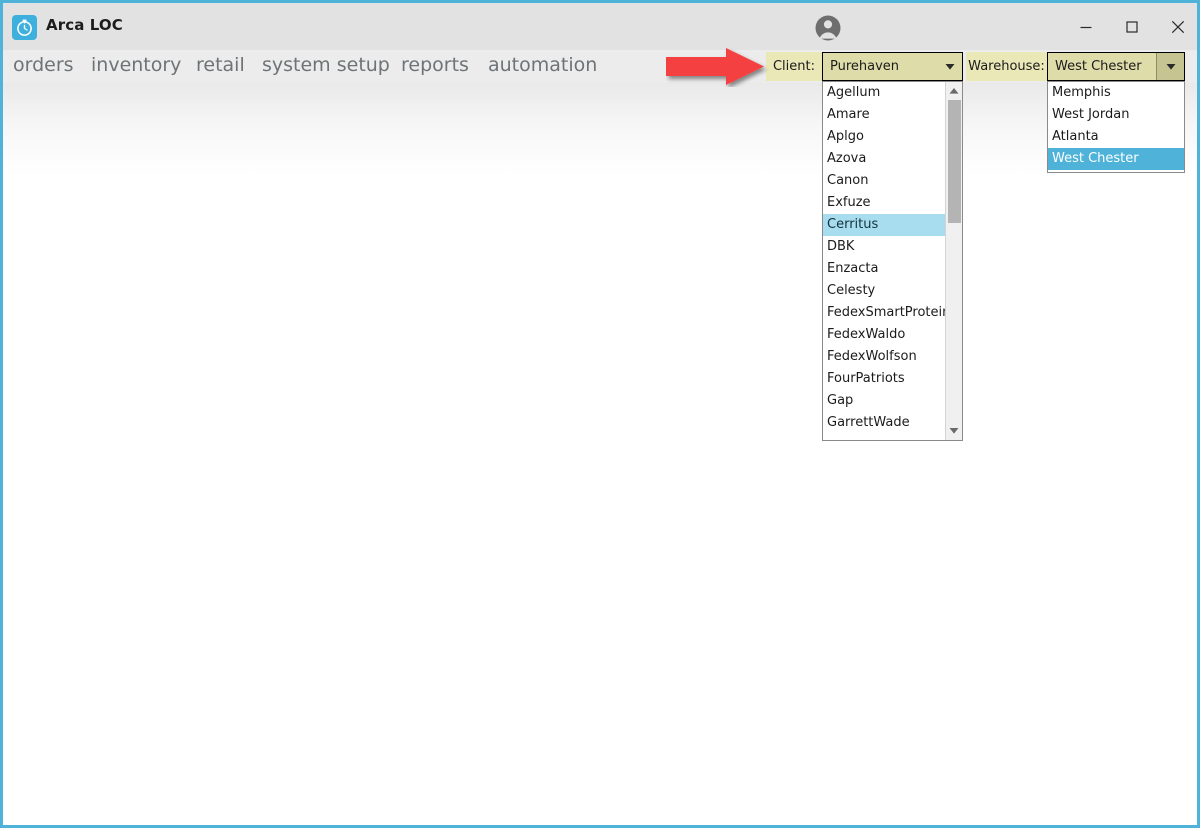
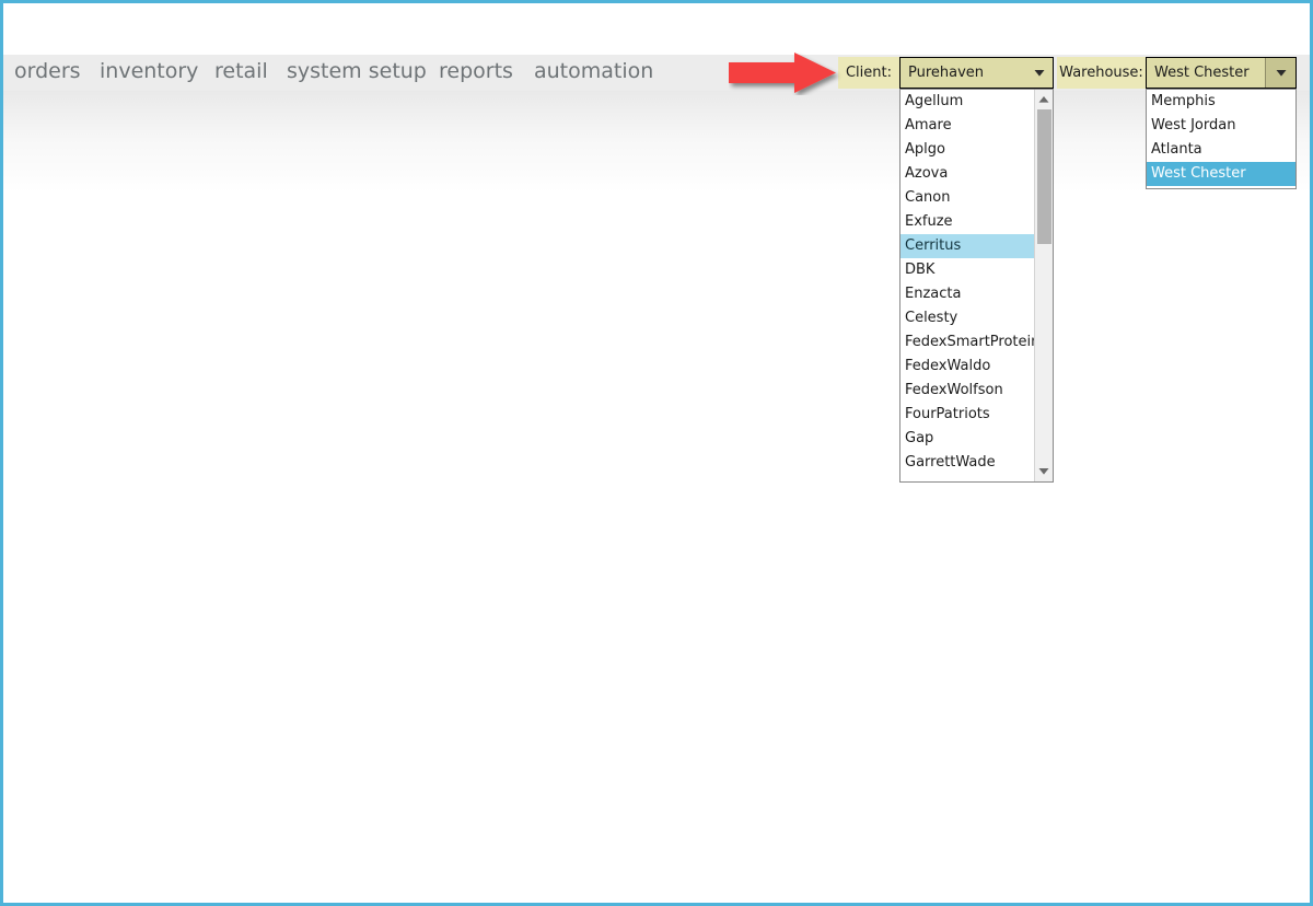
- Arca LOC
  orders
  inventory
  retail
  system setup
  reports
  automation
  Client:
  Purehaven
  Warehouse:
  West Chester
  Agellum
  Amare
  Aplgo
  Azova
  Canon
  Exfuze
  Cerritus
  DBK
  Enzacta
  Celesty
  FedexSmartProtei
  FedexWaldo
  FedexWolfson
  FourPatriots
  Gap
  GarrettWade
  Memphis
  West Jordan
  Atlanta
  West Chester
